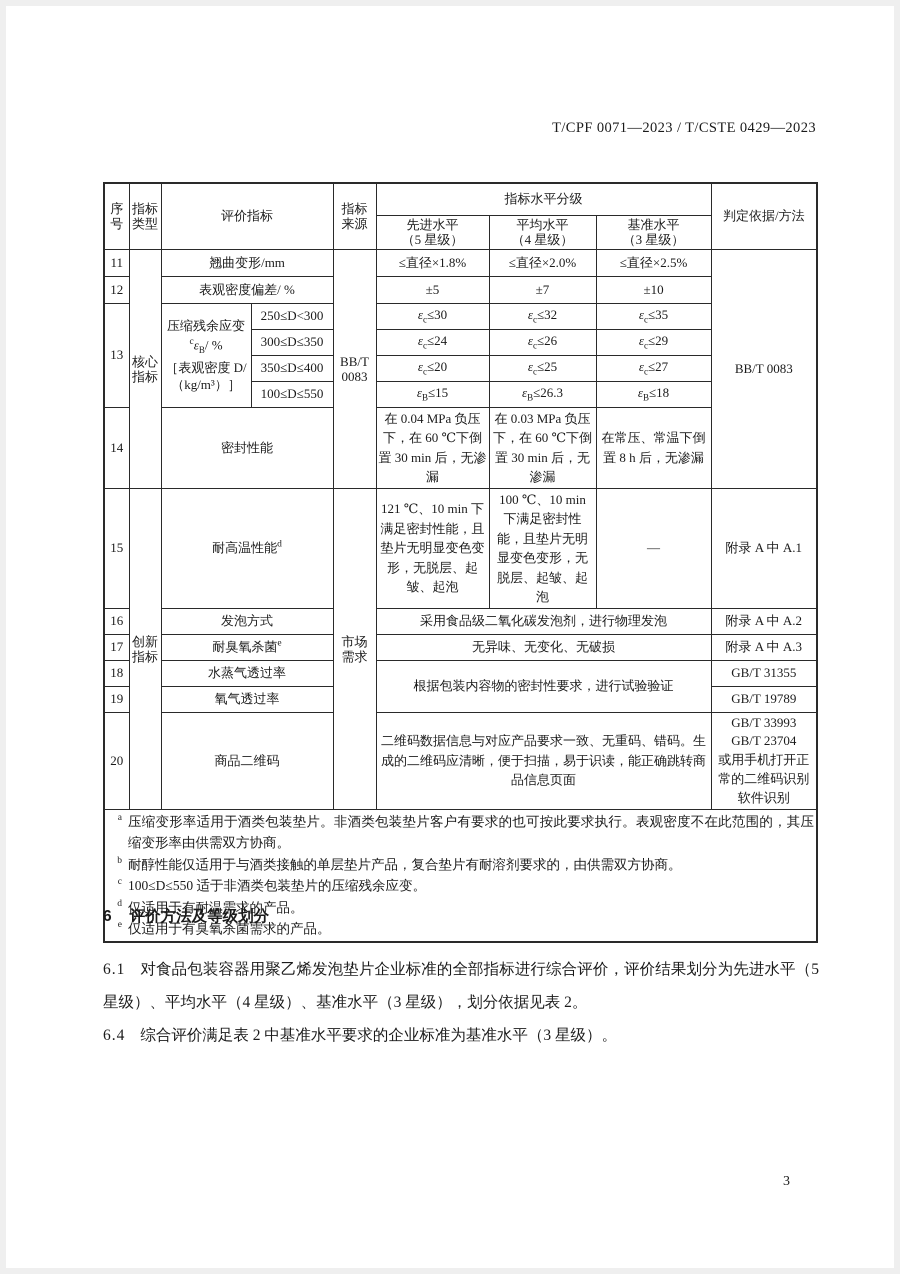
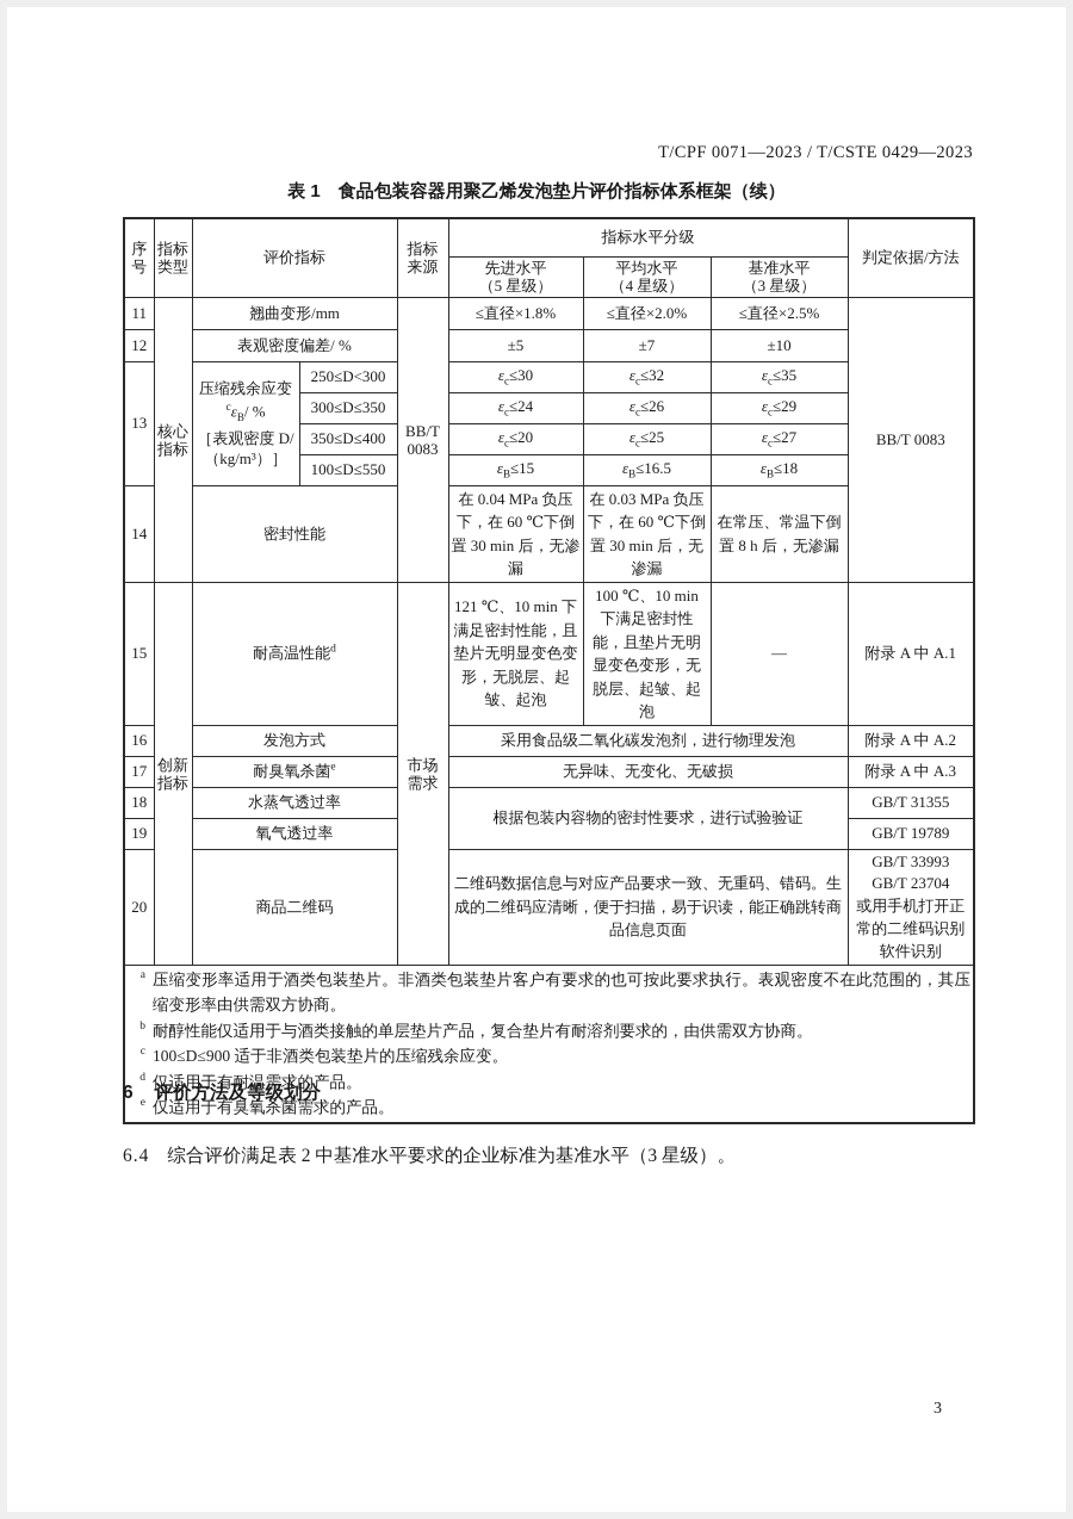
  T/CPF 0071—2023 / T/CSTE 0429—2023
+ 表 1 食品包装容器用聚乙烯发泡垫片评价指标体系框架（续）
  序 号	指标 类型	评价指标	指标 来源	指标水平分级	判定依据/方法
  先进水平 （5 星级）	平均水平 （4 星级）	基准水平 （3 星级）
  11	核心 指标	翘曲变形/mm	BB/T 0083	≤直径×1.8%	≤直径×2.0%	≤直径×2.5%	BB/T 0083
  12	表观密度偏差/ %	±5	±7	±10
  13	压缩残余应变 cεB/ % ［表观密度 D/ （kg/m³）］	250≤D<300	εc≤30	εc≤32	εc≤35
  300≤D≤350	εc≤24	εc≤26	εc≤29
  350≤D≤400	εc≤20	εc≤25	εc≤27
- 100≤D≤550	εB≤15	εB≤26.3	εB≤18
+ 100≤D≤550	εB≤15	εB≤16.5	εB≤18
  14	密封性能	在 0.04 MPa 负压下，在 60 ℃下倒置 30 min 后，无渗漏	在 0.03 MPa 负压下，在 60 ℃下倒置 30 min 后，无渗漏	在常压、常温下倒置 8 h 后，无渗漏
  15	创新 指标	耐高温性能d	市场 需求	121 ℃、10 min 下满足密封性能，且垫片无明显变色变形，无脱层、起皱、起泡	100 ℃、10 min 下满足密封性能，且垫片无明显变色变形，无脱层、起皱、起泡	—	附录 A 中 A.1
  16	发泡方式	采用食品级二氧化碳发泡剂，进行物理发泡	附录 A 中 A.2
  17	耐臭氧杀菌e	无异味、无变化、无破损	附录 A 中 A.3
  18	水蒸气透过率	根据包装内容物的密封性要求，进行试验验证	GB/T 31355
  19	氧气透过率	GB/T 19789
  20	商品二维码	二维码数据信息与对应产品要求一致、无重码、错码。生成的二维码应清晰，便于扫描，易于识读，能正确跳转商品信息页面	GB/T 33993 GB/T 23704 或用手机打开正常的二维码识别软件识别
- a 压缩变形率适用于酒类包装垫片。非酒类包装垫片客户有要求的也可按此要求执行。表观密度不在此范围的，其压缩变形率由供需双方协商。 b 耐醇性能仅适用于与酒类接触的单层垫片产品，复合垫片有耐溶剂要求的，由供需双方协商。 c 100≤D≤550 适于非酒类包装垫片的压缩残余应变。 d 仅适用于有耐温需求的产品。 e 仅适用于有臭氧杀菌需求的产品。
+ a 压缩变形率适用于酒类包装垫片。非酒类包装垫片客户有要求的也可按此要求执行。表观密度不在此范围的，其压缩变形率由供需双方协商。 b 耐醇性能仅适用于与酒类接触的单层垫片产品，复合垫片有耐溶剂要求的，由供需双方协商。 c 100≤D≤900 适于非酒类包装垫片的压缩残余应变。 d 仅适用于有耐温需求的产品。 e 仅适用于有臭氧杀菌需求的产品。
  6 评价方法及等级划分
- 6.1 对食品包装容器用聚乙烯发泡垫片企业标准的全部指标进行综合评价，评价结果划分为先进水平（5 星级）、平均水平（4 星级）、基准水平（3 星级），划分依据见表 2。
  6.4 综合评价满足表 2 中基准水平要求的企业标准为基准水平（3 星级）。
  3
